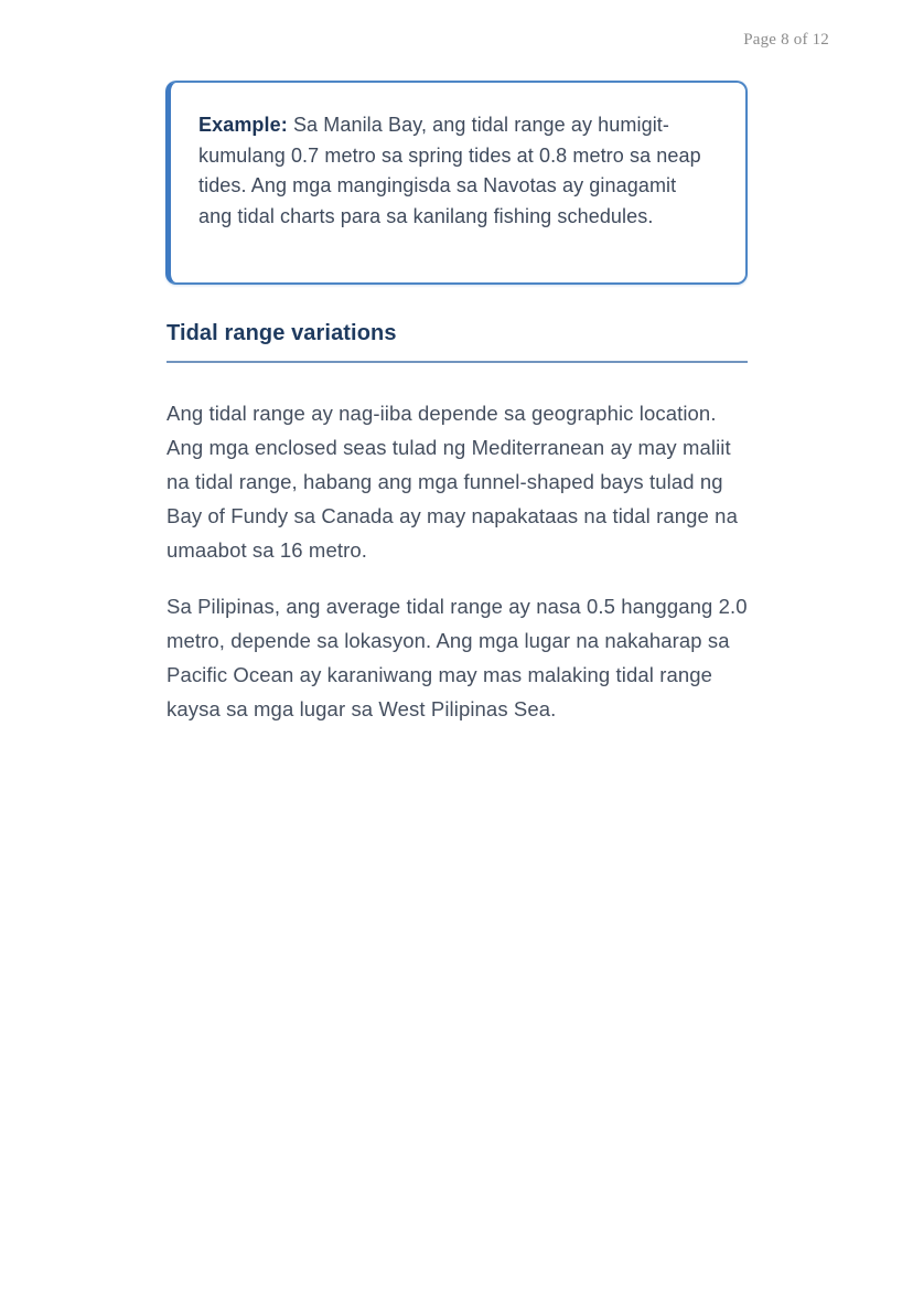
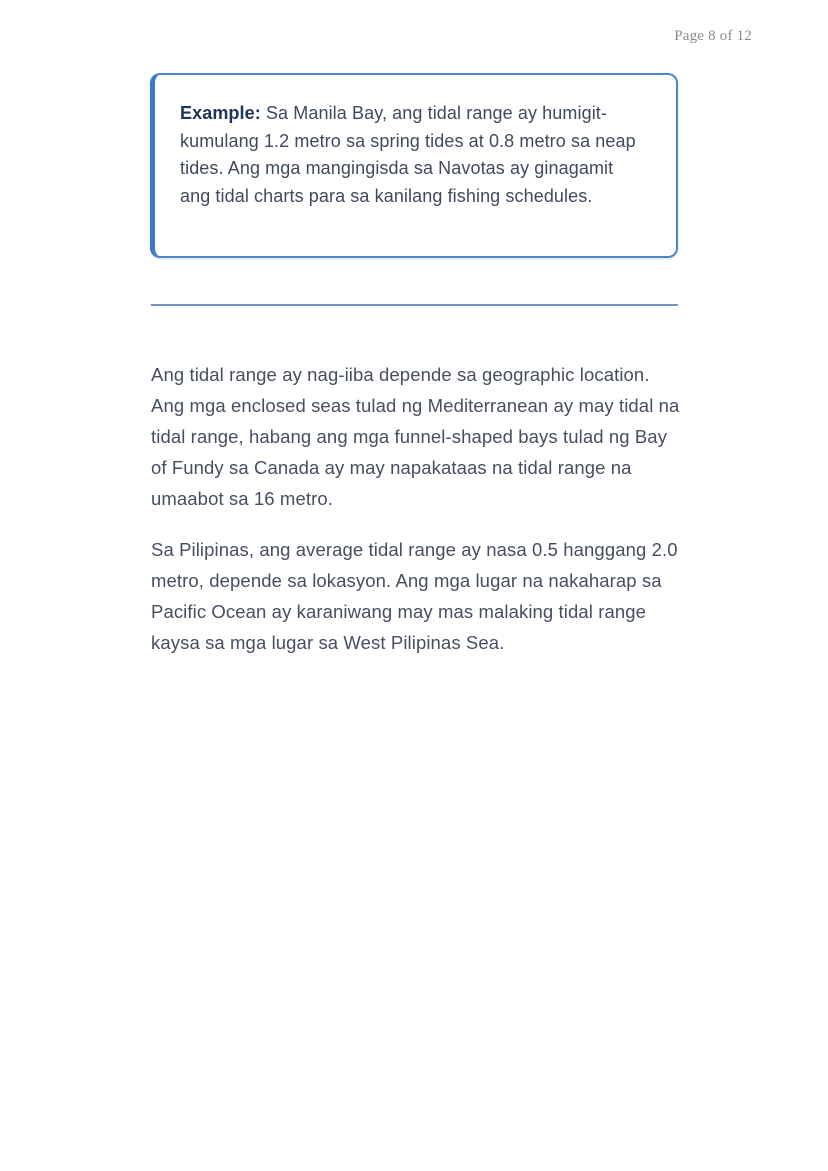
  Page 8 of 12
- Example: Sa Manila Bay, ang tidal range ay humigit-kumulang 0.7 metro sa spring tides at 0.8 metro sa neap tides. Ang mga mangingisda sa Navotas ay ginagamit ang tidal charts para sa kanilang fishing schedules.
+ Example: Sa Manila Bay, ang tidal range ay humigit-kumulang 1.2 metro sa spring tides at 0.8 metro sa neap tides. Ang mga mangingisda sa Navotas ay ginagamit ang tidal charts para sa kanilang fishing schedules.
- Tidal range variations
- Ang tidal range ay nag-iiba depende sa geographic location. Ang mga enclosed seas tulad ng Mediterranean ay may maliit na tidal range, habang ang mga funnel-shaped bays tulad ng Bay of Fundy sa Canada ay may napakataas na tidal range na umaabot sa 16 metro.
+ Ang tidal range ay nag-iiba depende sa geographic location. Ang mga enclosed seas tulad ng Mediterranean ay may tidal na tidal range, habang ang mga funnel-shaped bays tulad ng Bay of Fundy sa Canada ay may napakataas na tidal range na umaabot sa 16 metro.
  Sa Pilipinas, ang average tidal range ay nasa 0.5 hanggang 2.0 metro, depende sa lokasyon. Ang mga lugar na nakaharap sa Pacific Ocean ay karaniwang may mas malaking tidal range kaysa sa mga lugar sa West Pilipinas Sea.
